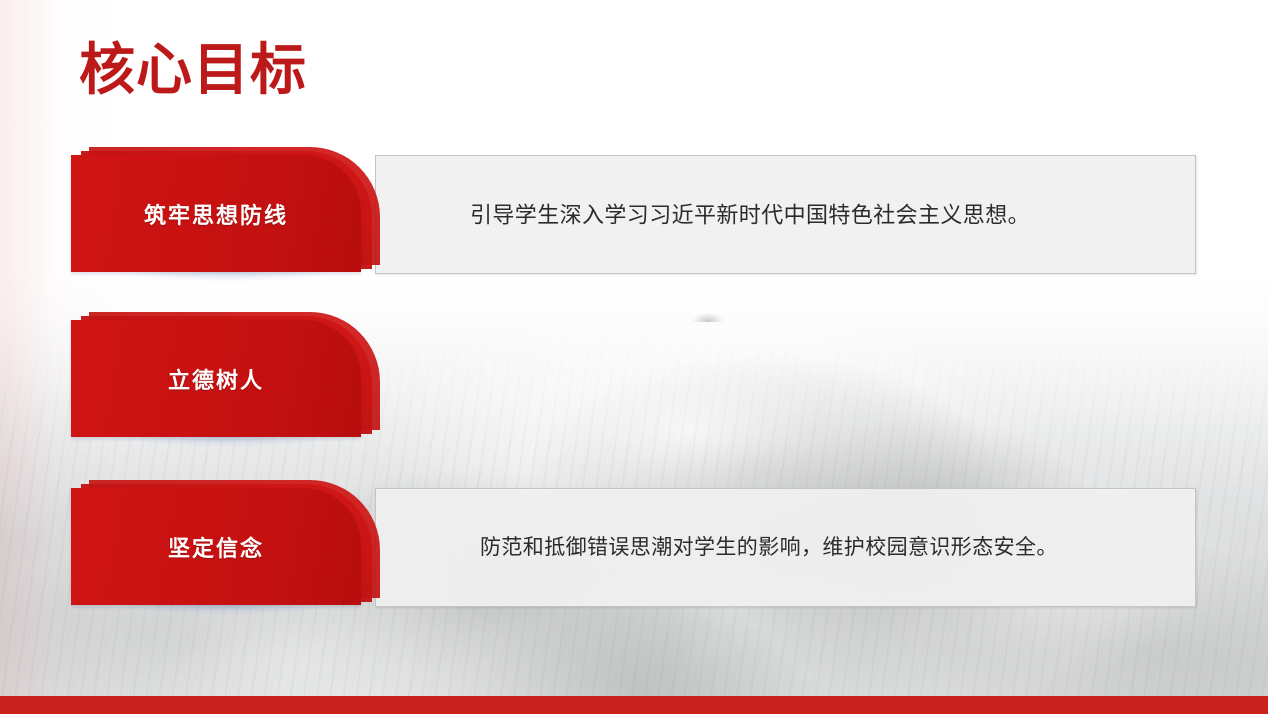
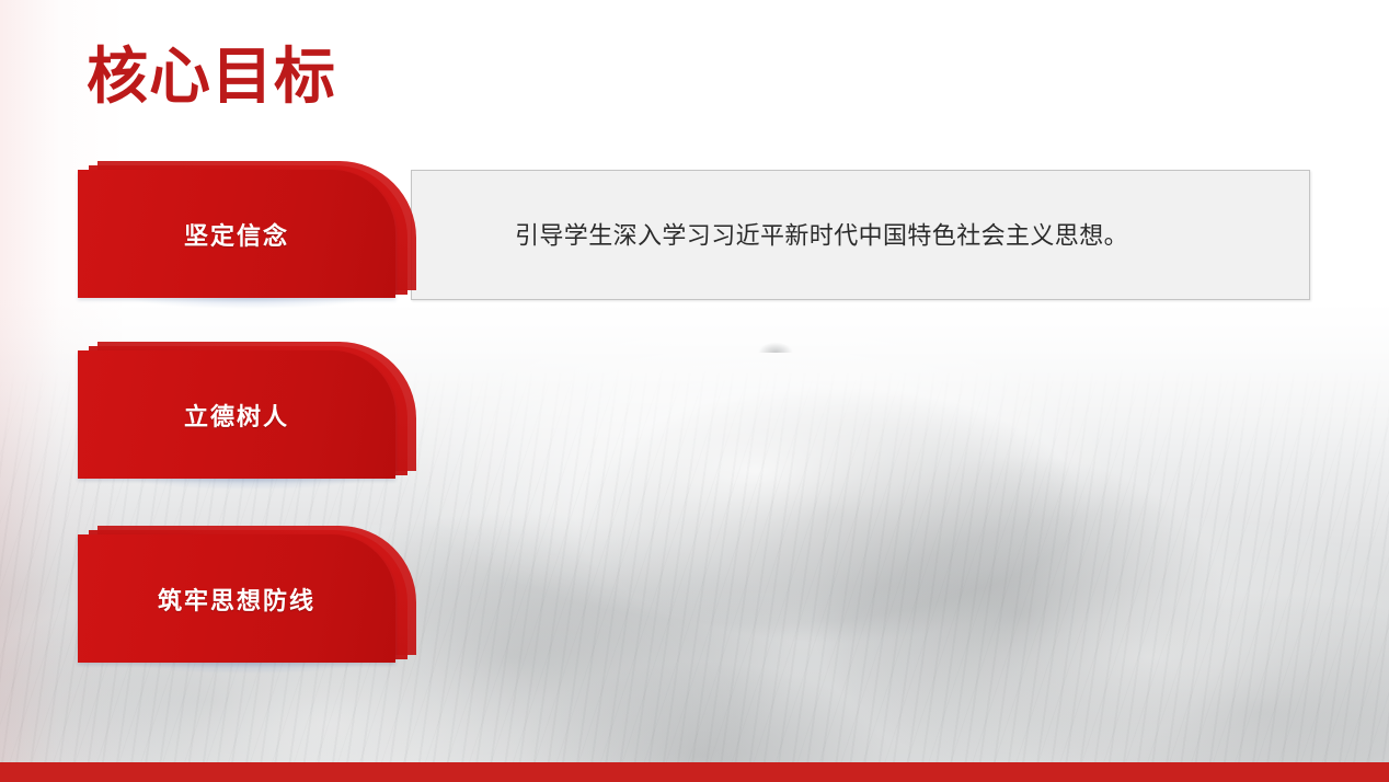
  核心目标
  引导学生深入学习习近平新时代中国特色社会主义思想。
- 筑牢思想防线
+ 坚定信念
  立德树人
- 防范和抵御错误思潮对学生的影响，维护校园意识形态安全。
- 坚定信念
+ 筑牢思想防线
